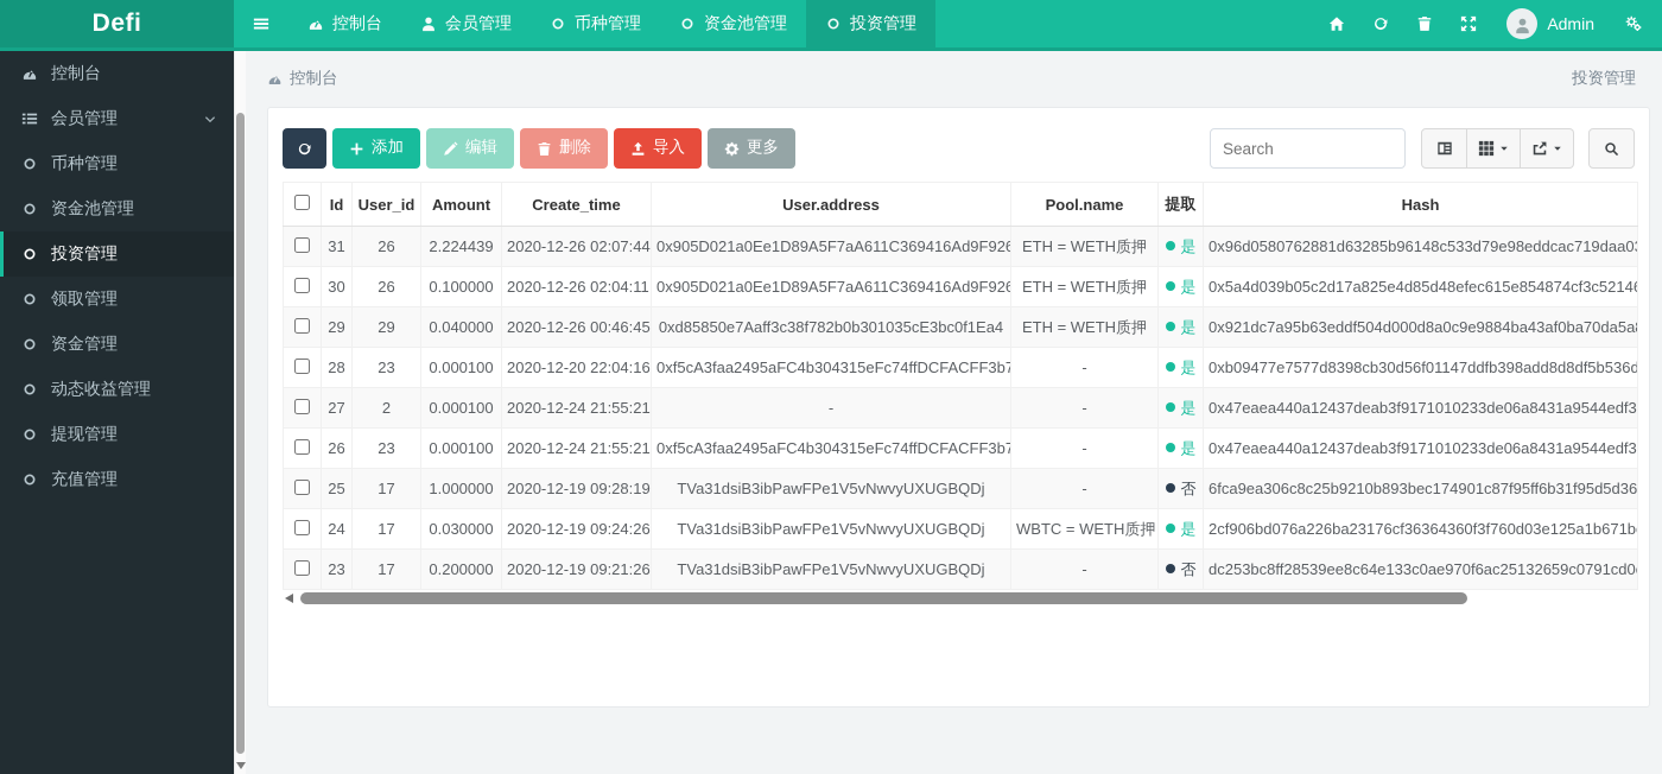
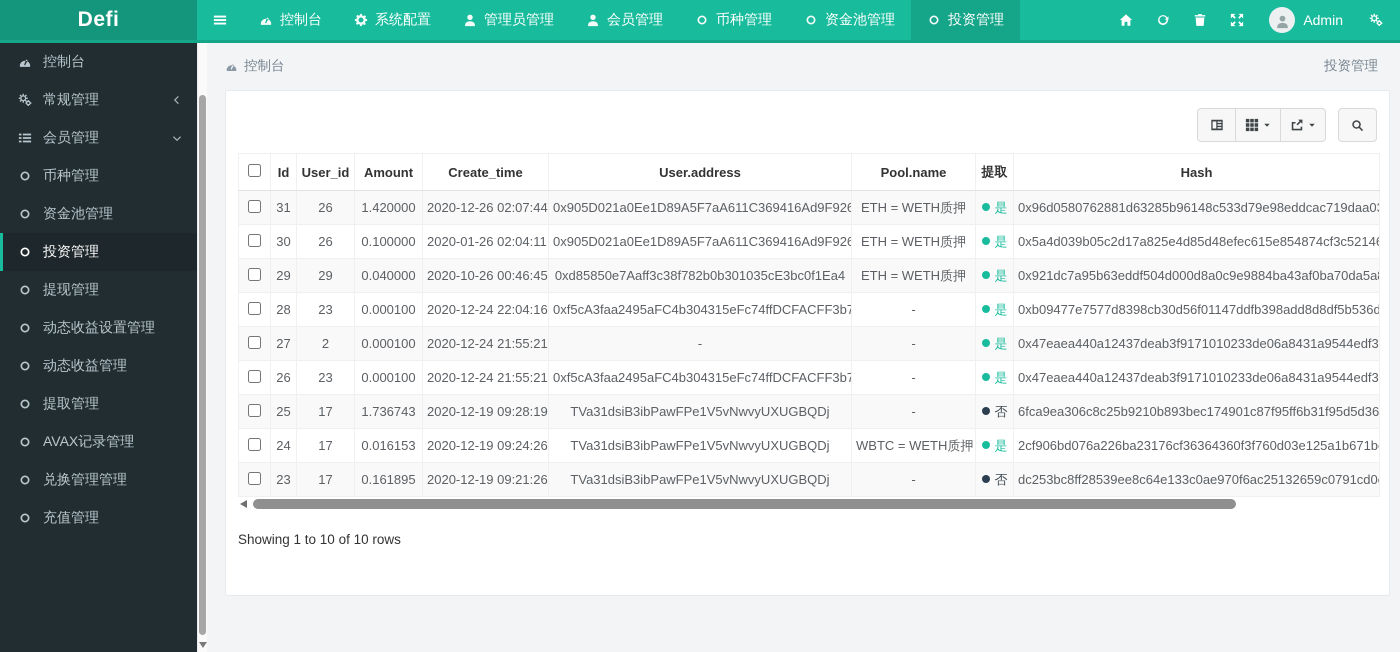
  Defi
  控制台
+ 系统配置
+ 管理员管理
  会员管理
  币种管理
  资金池管理
  投资管理
  Admin
  控制台
+ 常规管理
  会员管理
  币种管理
  资金池管理
  投资管理
- 领取管理
- 资金管理
- 动态收益管理
+ 提现管理
+ 动态收益设置管理
- 提现管理
+ 动态收益管理
+ 提取管理
+ AVAX记录管理
+ 兑换管理管理
  充值管理
  控制台
  投资管理
- 添加
- 编辑
- 删除
- 导入
- 更多
- Search
  	Id	User_id	Amount	Create_time	User.address	Pool.name	提取	Hash
- 	31	26	2.224439	2020-12-26 02:07:44	0x905D021a0Ee1D89A5F7aA611C369416Ad9F926	ETH = WETH质押	是	0x96d0580762881d63285b96148c533d79e98eddcac719daa0
+ 	31	26	1.420000	2020-12-26 02:07:44	0x905D021a0Ee1D89A5F7aA611C369416Ad9F926	ETH = WETH质押	是	0x96d0580762881d63285b96148c533d79e98eddcac719daa0
- 	30	26	0.100000	2020-12-26 02:04:11	0x905D021a0Ee1D89A5F7aA611C369416Ad9F926	ETH = WETH质押	是	0x5a4d039b05c2d17a825e4d85d48efec615e854874cf3c52146
+ 	30	26	0.100000	2020-01-26 02:04:11	0x905D021a0Ee1D89A5F7aA611C369416Ad9F926	ETH = WETH质押	是	0x5a4d039b05c2d17a825e4d85d48efec615e854874cf3c52146
- 	29	29	0.040000	2020-12-26 00:46:45	0xd85850e7Aaff3c38f782b0b301035cE3bc0f1Ea4	ETH = WETH质押	是	0x921dc7a95b63eddf504d000d8a0c9e9884ba43af0ba70da5a
+ 	29	29	0.040000	2020-10-26 00:46:45	0xd85850e7Aaff3c38f782b0b301035cE3bc0f1Ea4	ETH = WETH质押	是	0x921dc7a95b63eddf504d000d8a0c9e9884ba43af0ba70da5a
- 	28	23	0.000100	2020-12-20 22:04:16	0xf5cA3faa2495aFC4b304315eFc74ffDCFACFF3b7	-	是	0xb09477e7577d8398cb30d56f01147ddfb398add8d8df5b536d
+ 	28	23	0.000100	2020-12-24 22:04:16	0xf5cA3faa2495aFC4b304315eFc74ffDCFACFF3b7	-	是	0xb09477e7577d8398cb30d56f01147ddfb398add8d8df5b536d
  	27	2	0.000100	2020-12-24 21:55:21	-	-	是	0x47eaea440a12437deab3f9171010233de06a8431a9544edf3
  	26	23	0.000100	2020-12-24 21:55:21	0xf5cA3faa2495aFC4b304315eFc74ffDCFACFF3b7	-	是	0x47eaea440a12437deab3f9171010233de06a8431a9544edf3
- 	25	17	1.000000	2020-12-19 09:28:19	TVa31dsiB3ibPawFPe1V5vNwvyUXUGBQDj	-	否	6fca9ea306c8c25b9210b893bec174901c87f95ff6b31f95d5d36
+ 	25	17	1.736743	2020-12-19 09:28:19	TVa31dsiB3ibPawFPe1V5vNwvyUXUGBQDj	-	否	6fca9ea306c8c25b9210b893bec174901c87f95ff6b31f95d5d36
- 	24	17	0.030000	2020-12-19 09:24:26	TVa31dsiB3ibPawFPe1V5vNwvyUXUGBQDj	WBTC = WETH质押	是	2cf906bd076a226ba23176cf36364360f3f760d03e125a1b671b
+ 	24	17	0.016153	2020-12-19 09:24:26	TVa31dsiB3ibPawFPe1V5vNwvyUXUGBQDj	WBTC = WETH质押	是	2cf906bd076a226ba23176cf36364360f3f760d03e125a1b671b
- 	23	17	0.200000	2020-12-19 09:21:26	TVa31dsiB3ibPawFPe1V5vNwvyUXUGBQDj	-	否	dc253bc8ff28539ee8c64e133c0ae970f6ac25132659c0791cd0
+ 	23	17	0.161895	2020-12-19 09:21:26	TVa31dsiB3ibPawFPe1V5vNwvyUXUGBQDj	-	否	dc253bc8ff28539ee8c64e133c0ae970f6ac25132659c0791cd0
+ Showing 1 to 10 of 10 rows
